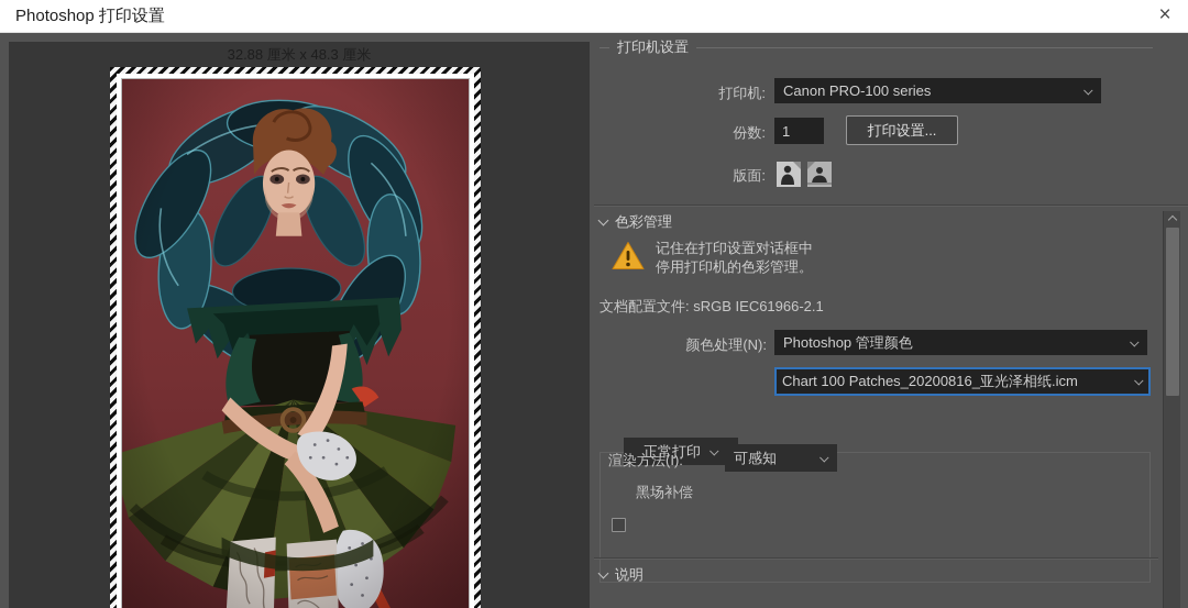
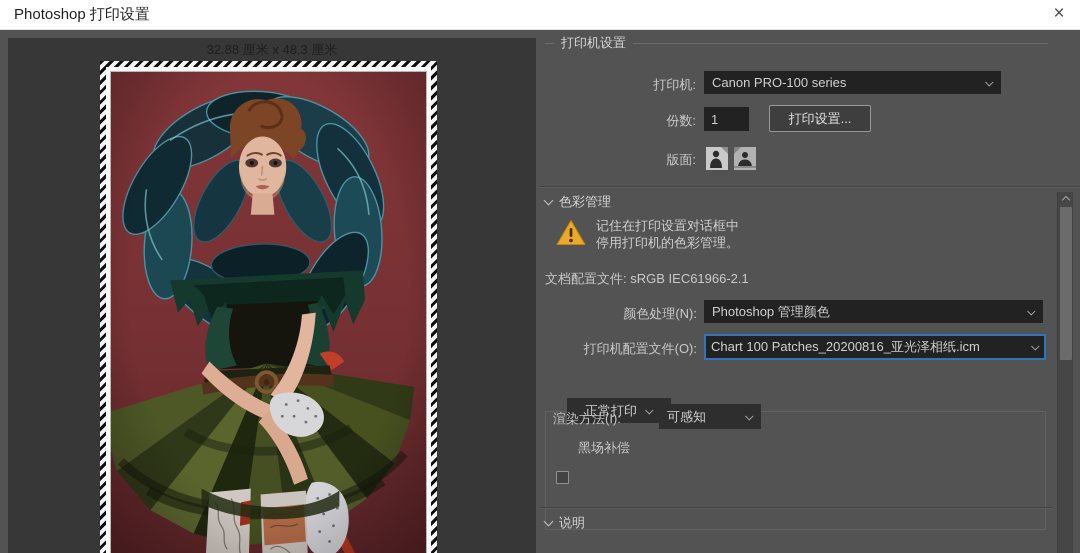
  Photoshop 打印设置
  ×
  32.88 厘米 x 48.3 厘米
  打印机设置
  打印机:
  Canon PRO-100 series
  份数:
  1
  打印设置...
  版面:
  色彩管理
  记住在打印设置对话框中
  停用打印机的色彩管理。
  文档配置文件: sRGB IEC61966-2.1
  颜色处理(N):
  Photoshop 管理颜色
+ 打印机配置文件(O):
  Chart 100 Patches_20200816_亚光泽相纸.icm
  正常打印
  渲染方法(I):
  可感知
  黑场补偿
  说明
